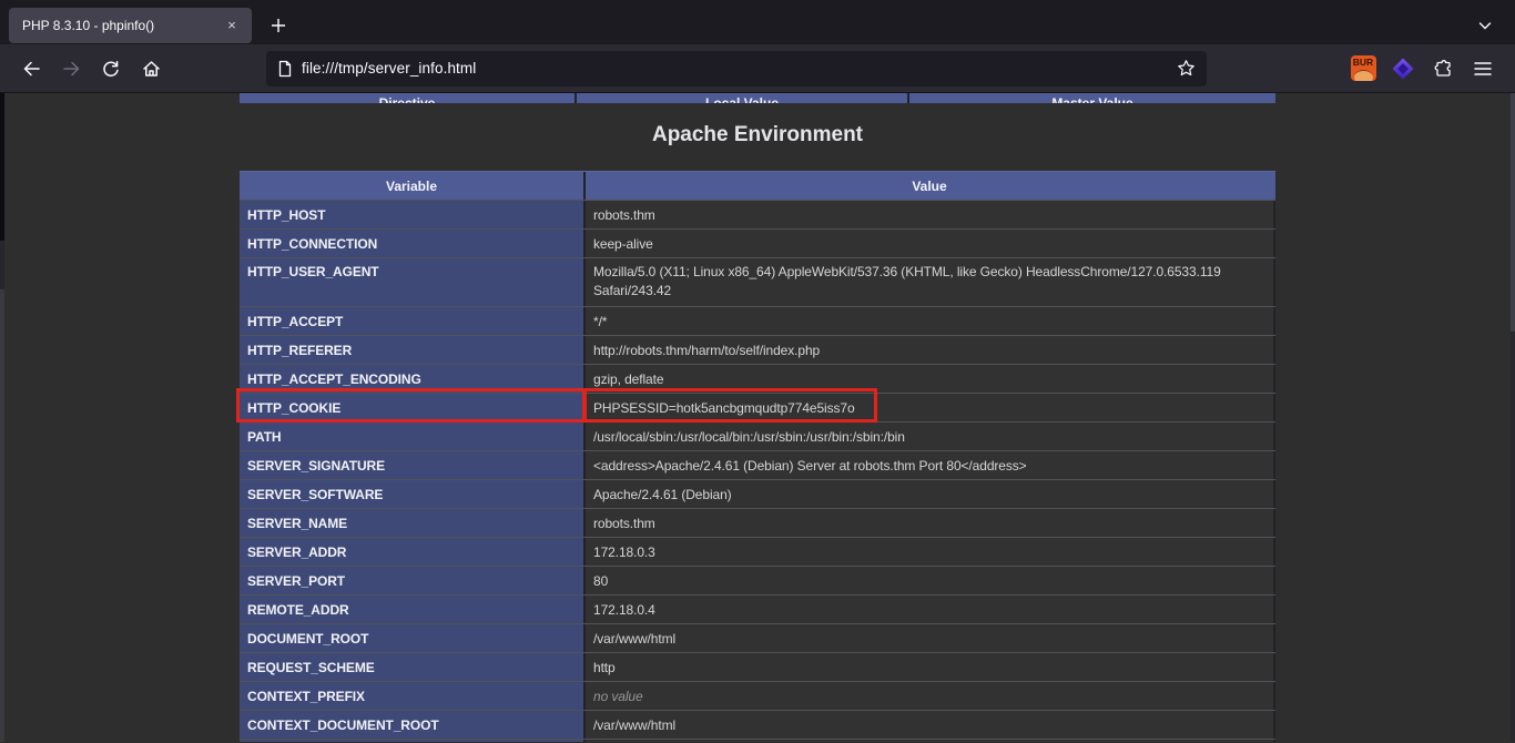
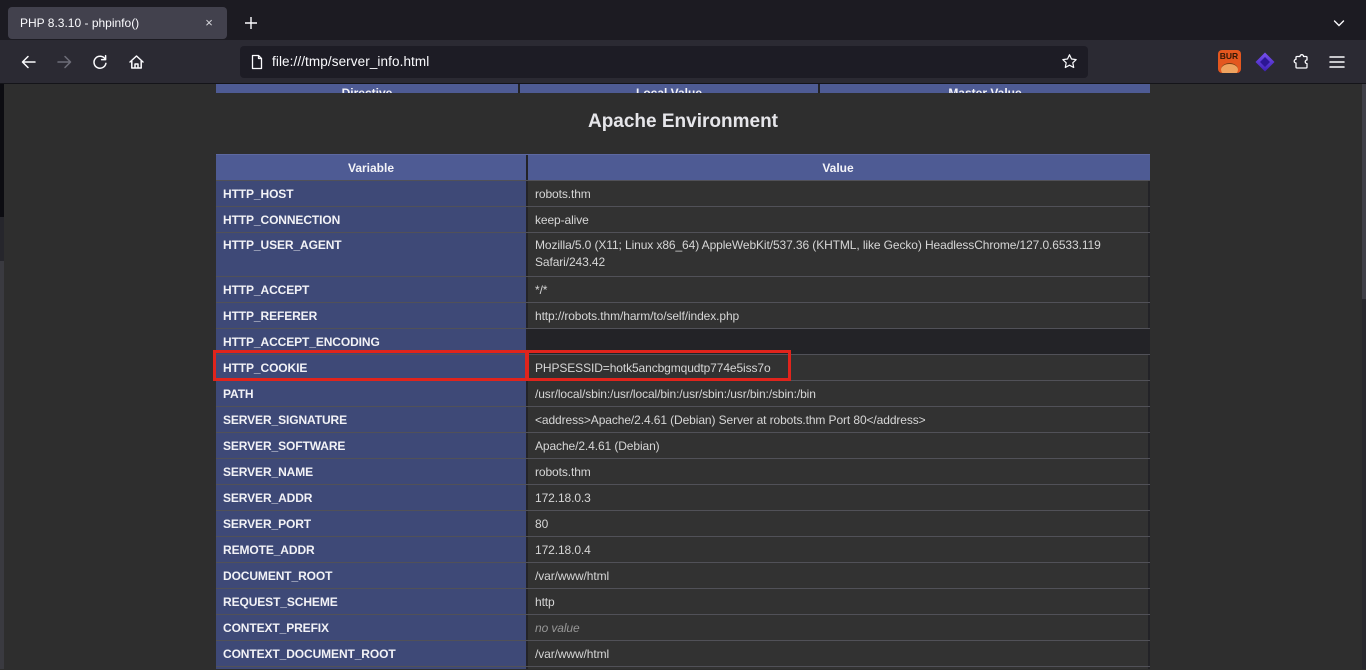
  PHP 8.3.10 - phpinfo()
  ×
  file:///tmp/server_info.html
  BUR
  Apache Environment
  Variable
  Value
  HTTP_HOST
  robots.thm
  HTTP_CONNECTION
  keep-alive
  HTTP_USER_AGENT
  Mozilla/5.0 (X11; Linux x86_64) AppleWebKit/537.36 (KHTML, like Gecko) HeadlessChrome/127.0.6533.119 Safari/243.42
  HTTP_ACCEPT
  */*
  HTTP_REFERER
  http://robots.thm/harm/to/self/index.php
  HTTP_ACCEPT_ENCODING
- gzip, deflate
  HTTP_COOKIE
  PHPSESSID=hotk5ancbgmqudtp774e5iss7o
  PATH
  /usr/local/sbin:/usr/local/bin:/usr/sbin:/usr/bin:/sbin:/bin
  SERVER_SIGNATURE
  <address>Apache/2.4.61 (Debian) Server at robots.thm Port 80</address>
  SERVER_SOFTWARE
  Apache/2.4.61 (Debian)
  SERVER_NAME
  robots.thm
  SERVER_ADDR
  172.18.0.3
  SERVER_PORT
  80
  REMOTE_ADDR
  172.18.0.4
  DOCUMENT_ROOT
  /var/www/html
  REQUEST_SCHEME
  http
  CONTEXT_PREFIX
  no value
  CONTEXT_DOCUMENT_ROOT
  /var/www/html
